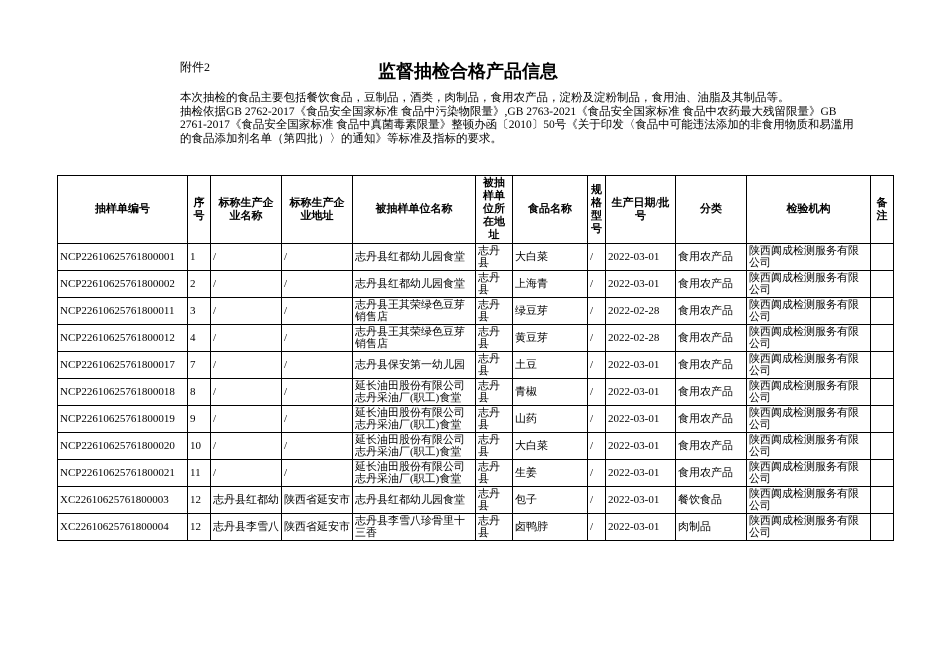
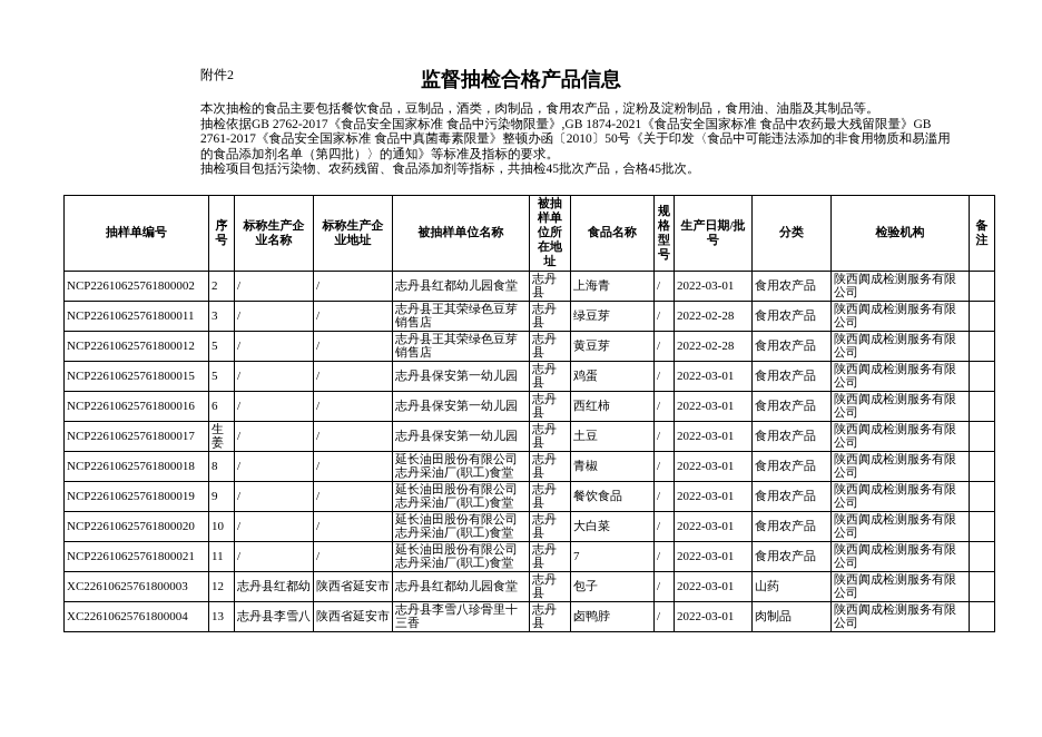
  附件2
  监督抽检合格产品信息
  本次抽检的食品主要包括餐饮食品，豆制品，酒类，肉制品，食用农产品，淀粉及淀粉制品，食用油、油脂及其制品等。
- 抽检依据GB 2762-2017《食品安全国家标准 食品中污染物限量》,GB 2763-2021《食品安全国家标准 食品中农药最大残留限量》GB 2761-2017《食品安全国家标准 食品中真菌毒素限量》整顿办函〔2010〕50号《关于印发〈食品中可能违法添加的非食用物质和易滥用的食品添加剂名单（第四批）〉的通知》等标准及指标的要求。
+ 抽检依据GB 2762-2017《食品安全国家标准 食品中污染物限量》,GB 1874-2021《食品安全国家标准 食品中农药最大残留限量》GB 2761-2017《食品安全国家标准 食品中真菌毒素限量》整顿办函〔2010〕50号《关于印发〈食品中可能违法添加的非食用物质和易滥用的食品添加剂名单（第四批）〉的通知》等标准及指标的要求。
+ 抽检项目包括污染物、农药残留、食品添加剂等指标，共抽检45批次产品，合格45批次。
  抽样单编号	序号	标称生产企业名称	标称生产企业地址	被抽样单位名称	被抽样单位所在地址	食品名称	规格型号	生产日期/批号	分类	检验机构	备注
- NCP22610625761800001	1	/	/	志丹县红都幼儿园食堂	志丹县	大白菜	/	2022-03-01	食用农产品	陕西阗成检测服务有限公司
  NCP22610625761800002	2	/	/	志丹县红都幼儿园食堂	志丹县	上海青	/	2022-03-01	食用农产品	陕西阗成检测服务有限公司
  NCP22610625761800011	3	/	/	志丹县王其荣绿色豆芽销售店	志丹县	绿豆芽	/	2022-02-28	食用农产品	陕西阗成检测服务有限公司
- NCP22610625761800012	4	/	/	志丹县王其荣绿色豆芽销售店	志丹县	黄豆芽	/	2022-02-28	食用农产品	陕西阗成检测服务有限公司
+ NCP22610625761800012	5	/	/	志丹县王其荣绿色豆芽销售店	志丹县	黄豆芽	/	2022-02-28	食用农产品	陕西阗成检测服务有限公司
+ NCP22610625761800015	5	/	/	志丹县保安第一幼儿园	志丹县	鸡蛋	/	2022-03-01	食用农产品	陕西阗成检测服务有限公司
+ NCP22610625761800016	6	/	/	志丹县保安第一幼儿园	志丹县	西红柿	/	2022-03-01	食用农产品	陕西阗成检测服务有限公司
- NCP22610625761800017	7	/	/	志丹县保安第一幼儿园	志丹县	土豆	/	2022-03-01	食用农产品	陕西阗成检测服务有限公司
+ NCP22610625761800017	生姜	/	/	志丹县保安第一幼儿园	志丹县	土豆	/	2022-03-01	食用农产品	陕西阗成检测服务有限公司
  NCP22610625761800018	8	/	/	延长油田股份有限公司志丹采油厂(职工)食堂	志丹县	青椒	/	2022-03-01	食用农产品	陕西阗成检测服务有限公司
- NCP22610625761800019	9	/	/	延长油田股份有限公司志丹采油厂(职工)食堂	志丹县	山药	/	2022-03-01	食用农产品	陕西阗成检测服务有限公司
+ NCP22610625761800019	9	/	/	延长油田股份有限公司志丹采油厂(职工)食堂	志丹县	餐饮食品	/	2022-03-01	食用农产品	陕西阗成检测服务有限公司
  NCP22610625761800020	10	/	/	延长油田股份有限公司志丹采油厂(职工)食堂	志丹县	大白菜	/	2022-03-01	食用农产品	陕西阗成检测服务有限公司
- NCP22610625761800021	11	/	/	延长油田股份有限公司志丹采油厂(职工)食堂	志丹县	生姜	/	2022-03-01	食用农产品	陕西阗成检测服务有限公司
+ NCP22610625761800021	11	/	/	延长油田股份有限公司志丹采油厂(职工)食堂	志丹县	7	/	2022-03-01	食用农产品	陕西阗成检测服务有限公司
- XC22610625761800003	12	志丹县红都幼	陕西省延安市	志丹县红都幼儿园食堂	志丹县	包子	/	2022-03-01	餐饮食品	陕西阗成检测服务有限公司
+ XC22610625761800003	12	志丹县红都幼	陕西省延安市	志丹县红都幼儿园食堂	志丹县	包子	/	2022-03-01	山药	陕西阗成检测服务有限公司
- XC22610625761800004	12	志丹县李雪八	陕西省延安市	志丹县李雪八珍骨里十三香	志丹县	卤鸭脖	/	2022-03-01	肉制品	陕西阗成检测服务有限公司
+ XC22610625761800004	13	志丹县李雪八	陕西省延安市	志丹县李雪八珍骨里十三香	志丹县	卤鸭脖	/	2022-03-01	肉制品	陕西阗成检测服务有限公司
